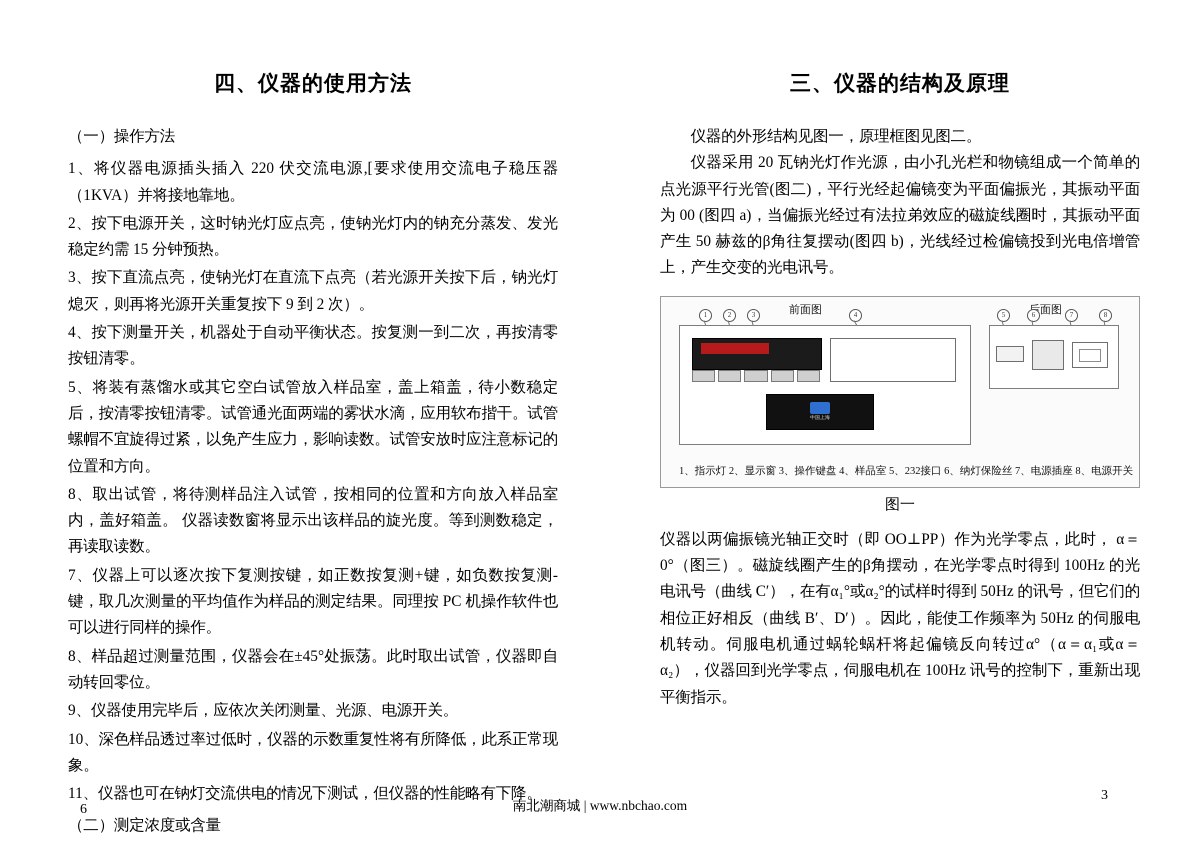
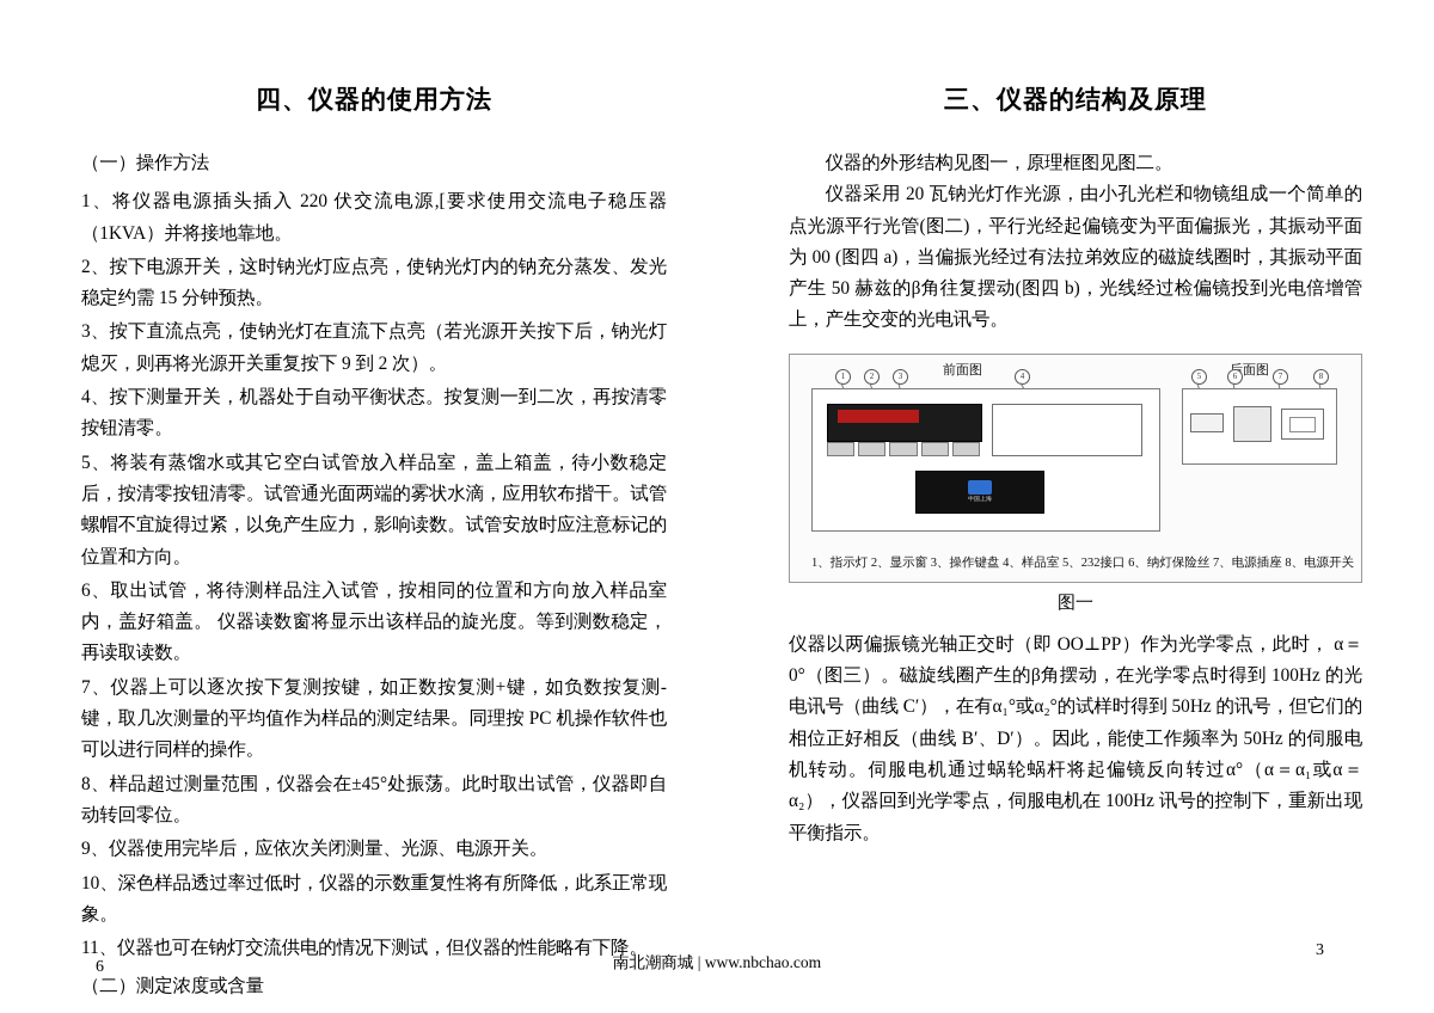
  四、仪器的使用方法
  （一）操作方法
  1、将仪器电源插头插入 220 伏交流电源,[要求使用交流电子稳压器（1KVA）并将接地靠地。
  2、按下电源开关，这时钠光灯应点亮，使钠光灯内的钠充分蒸发、发光稳定约需 15 分钟预热。
  3、按下直流点亮，使钠光灯在直流下点亮（若光源开关按下后，钠光灯熄灭，则再将光源开关重复按下 9 到 2 次）。
  4、按下测量开关，机器处于自动平衡状态。按复测一到二次，再按清零按钮清零。
  5、将装有蒸馏水或其它空白试管放入样品室，盖上箱盖，待小数稳定后，按清零按钮清零。试管通光面两端的雾状水滴，应用软布揩干。试管螺帽不宜旋得过紧，以免产生应力，影响读数。试管安放时应注意标记的位置和方向。
- 8、取出试管，将待测样品注入试管，按相同的位置和方向放入样品室内，盖好箱盖。 仪器读数窗将显示出该样品的旋光度。等到测数稳定，再读取读数。
+ 6、取出试管，将待测样品注入试管，按相同的位置和方向放入样品室内，盖好箱盖。 仪器读数窗将显示出该样品的旋光度。等到测数稳定，再读取读数。
  7、仪器上可以逐次按下复测按键，如正数按复测+键，如负数按复测-键，取几次测量的平均值作为样品的测定结果。同理按 PC 机操作软件也可以进行同样的操作。
  8、样品超过测量范围，仪器会在±45°处振荡。此时取出试管，仪器即自动转回零位。
  9、仪器使用完毕后，应依次关闭测量、光源、电源开关。
  10、深色样品透过率过低时，仪器的示数重复性将有所降低，此系正常现象。
  11、仪器也可在钠灯交流供电的情况下测试，但仪器的性能略有下降。
  （二）测定浓度或含量
  三、仪器的结构及原理
  仪器的外形结构见图一，原理框图见图二。
  仪器采用 20 瓦钠光灯作光源，由小孔光栏和物镜组成一个简单的点光源平行光管(图二)，平行光经起偏镜变为平面偏振光，其振动平面为 00 (图四 a)，当偏振光经过有法拉弟效应的磁旋线圈时，其振动平面产生 50 赫兹的β角往复摆动(图四 b)，光线经过检偏镜投到光电倍增管上，产生交变的光电讯号。
  前面图
  1
  2
  3
  4
  5
  6
  7
  8
  1、指示灯 2、显示窗 3、操作键盘 4、样品室 5、232接口 6、纳灯保险丝 7、电源插座 8、电源开关
  图一
  仪器以两偏振镜光轴正交时（即 OO⊥PP）作为光学零点，此时， α＝0°（图三）。磁旋线圈产生的β角摆动，在光学零点时得到 100Hz 的光电讯号（曲线 C′），在有α₁°或α₂°的试样时得到 50Hz 的讯号，但它们的相位正好相反（曲线 B′、D′）。因此，能使工作频率为 50Hz 的伺服电机转动。伺服电机通过蜗轮蜗杆将起偏镜反向转过α°（α＝α₁或α＝α₂），仪器回到光学零点，伺服电机在 100Hz 讯号的控制下，重新出现平衡指示。
  6
  3
  南北潮商城 | www.nbchao.com
